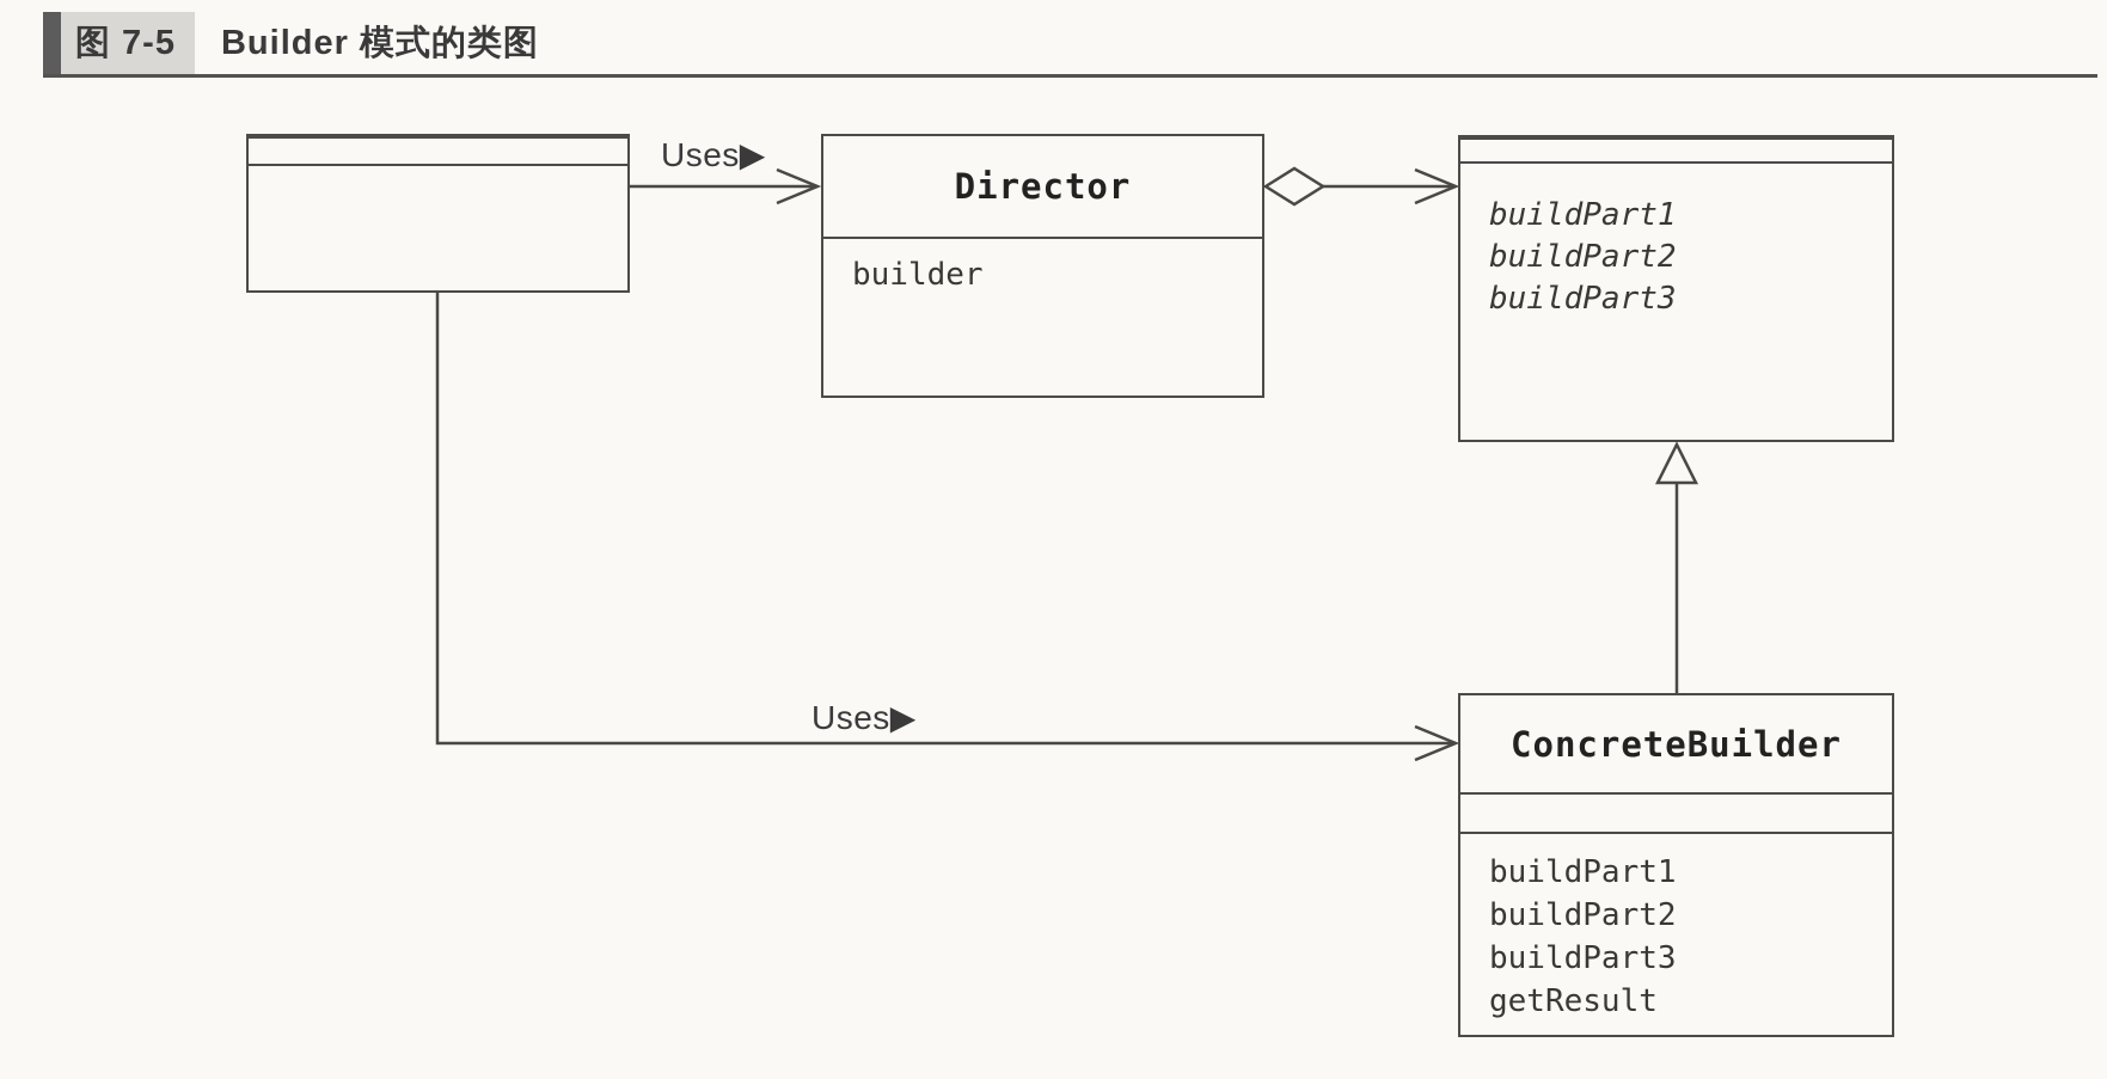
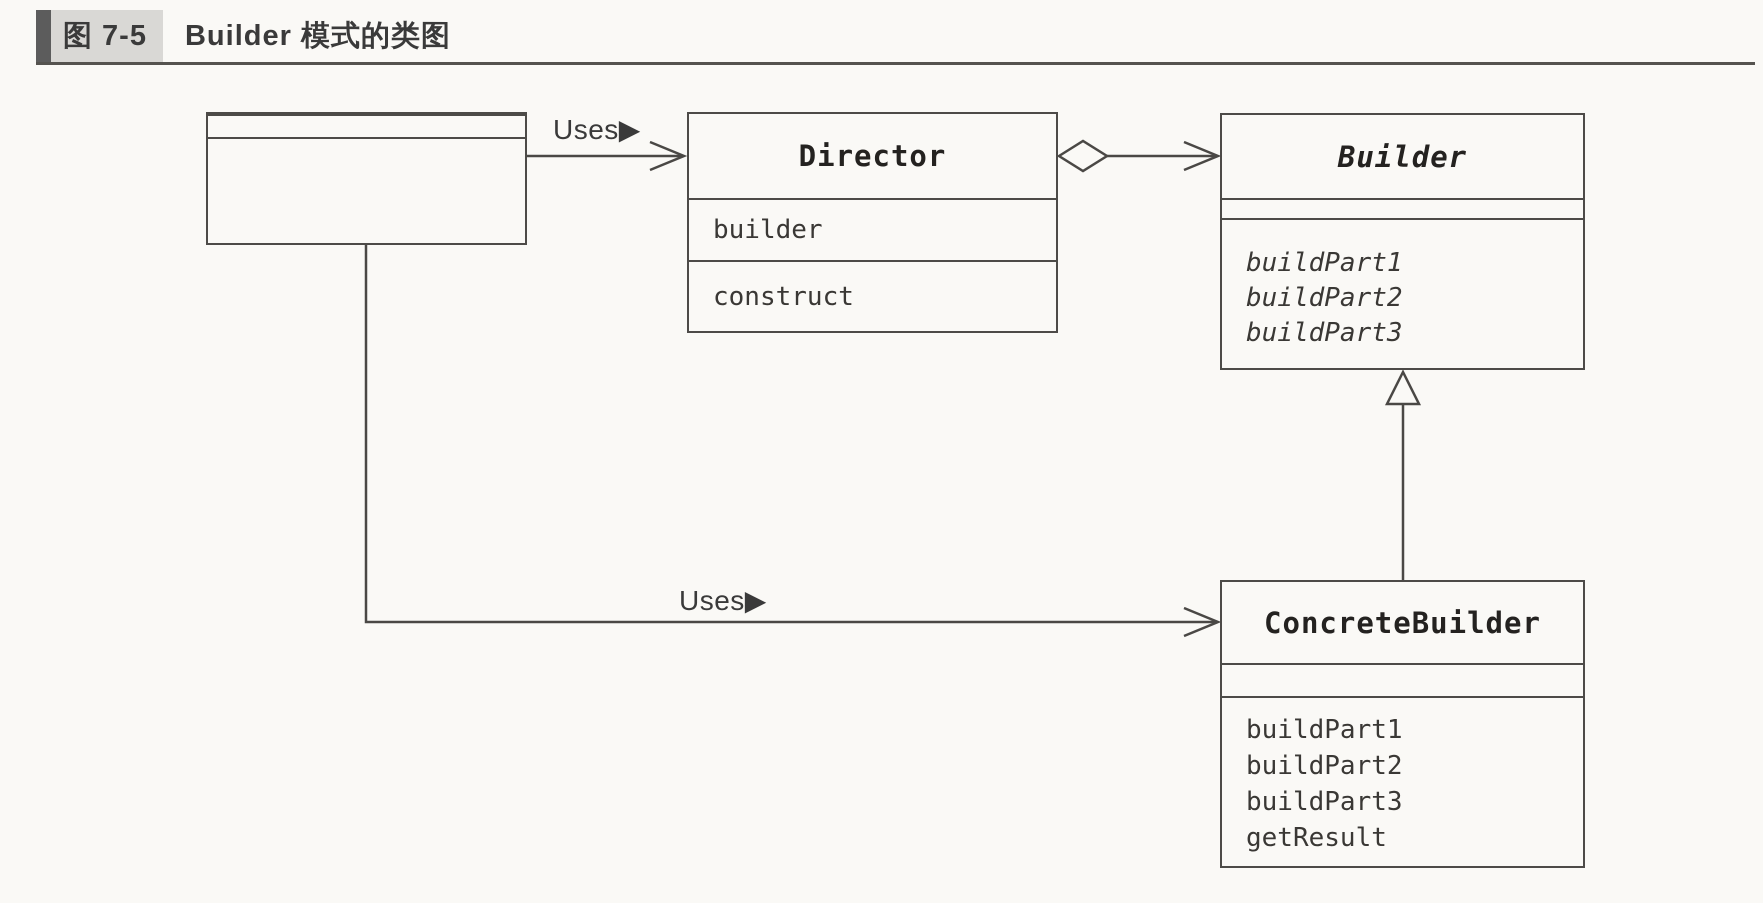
  图 7-5
  Builder 模式的类图
  Director
  builder
+ construct
+ Builder
  buildPart1
  buildPart2
  buildPart3
  ConcreteBuilder
  buildPart1
  buildPart2
  buildPart3
  getResult
  Uses▶
  Uses▶
